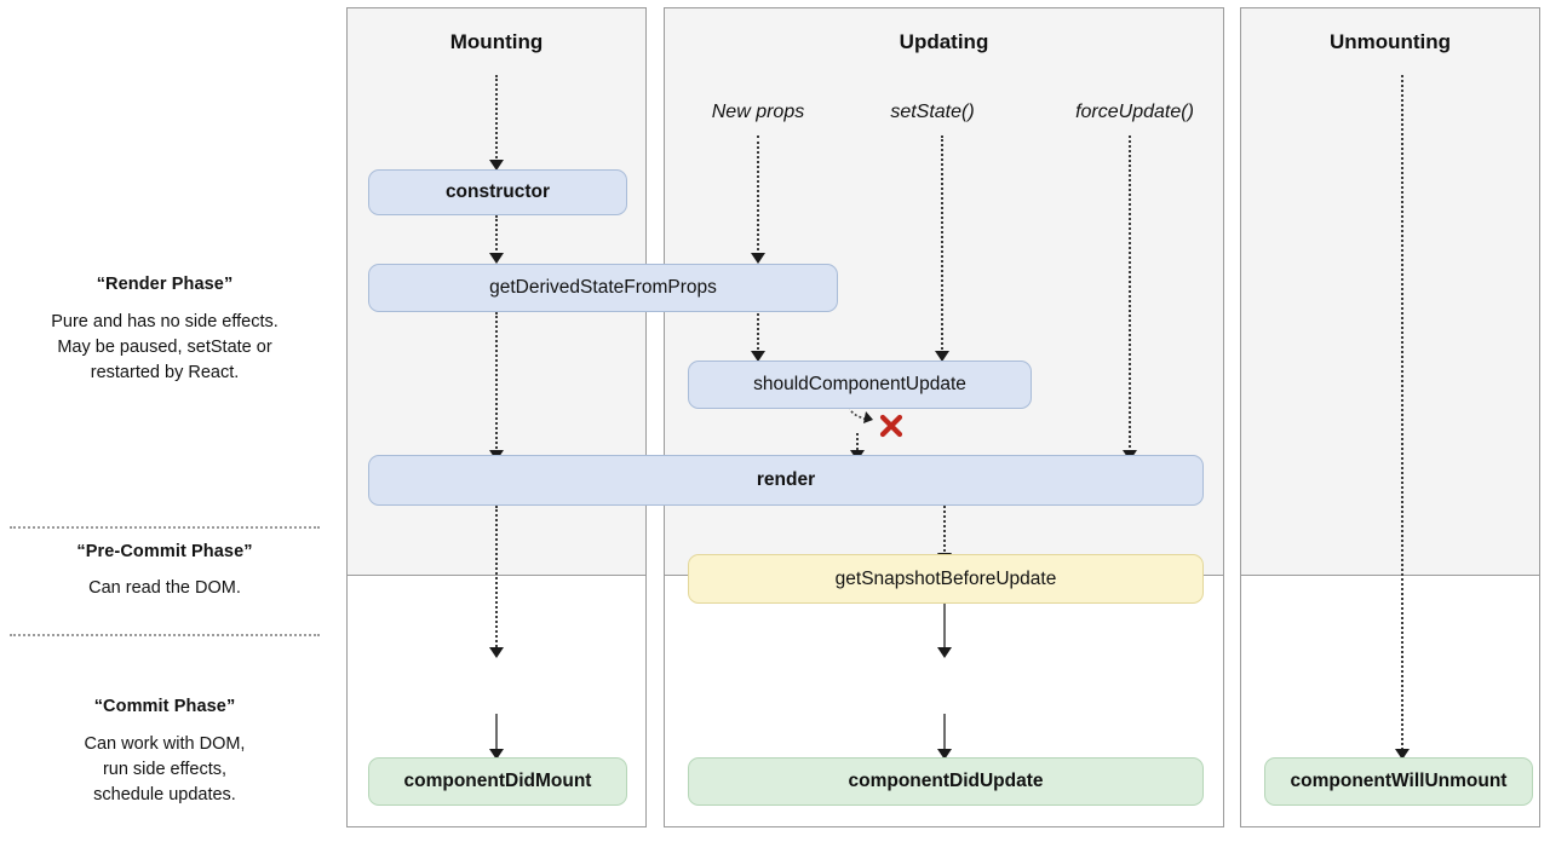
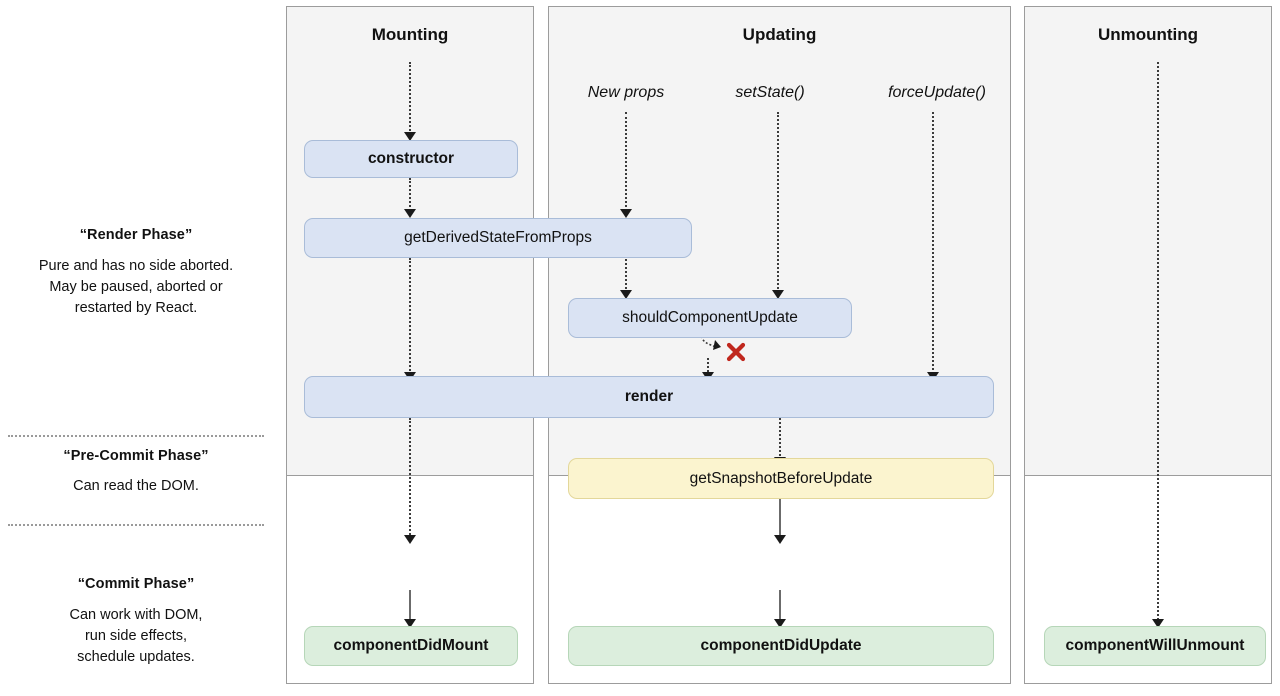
  “Render Phase”
- Pure and has no side effects.
+ Pure and has no side aborted.
- May be paused, setState or
+ May be paused, aborted or
  restarted by React.
  “Pre-Commit Phase”
  Can read the DOM.
  “Commit Phase”
  Can work with DOM,
  run side effects,
  schedule updates.
  Mounting
  Updating
  Unmounting
  New props
  setState()
  forceUpdate()
  constructor
  getDerivedStateFromProps
  shouldComponentUpdate
  render
  getSnapshotBeforeUpdate
  componentDidMount
  componentDidUpdate
  componentWillUnmount
